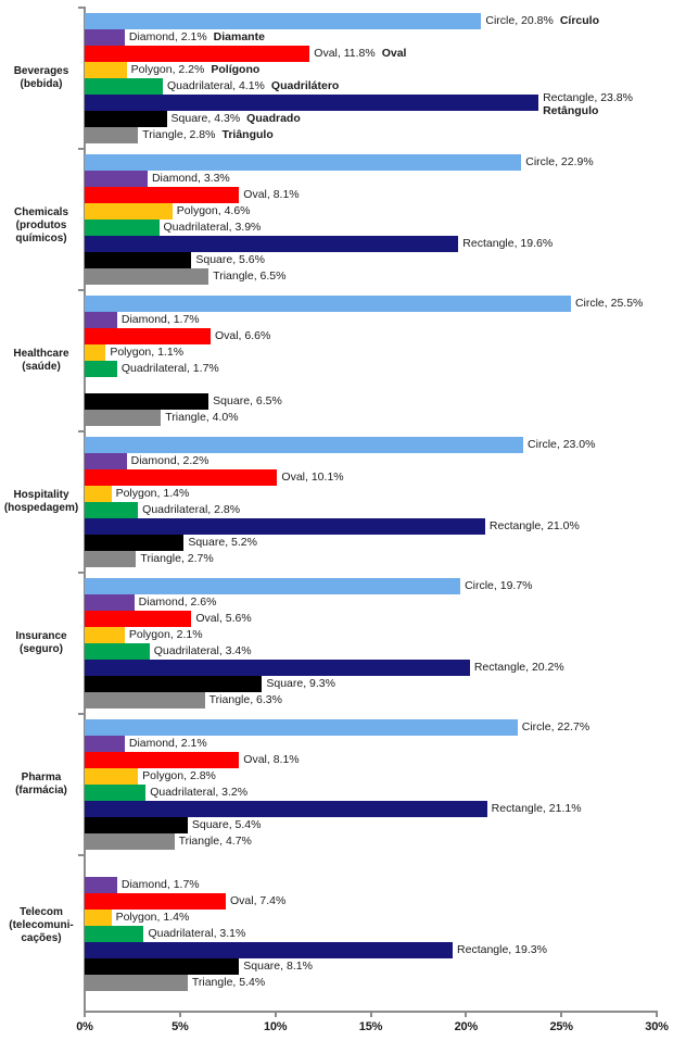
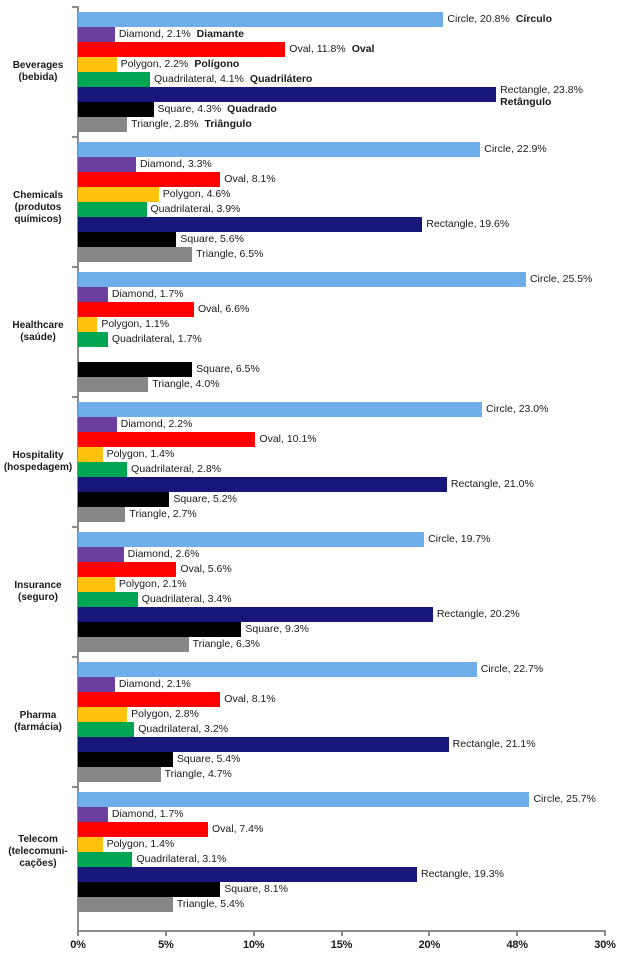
  0%
  5%
  10%
  15%
  20%
- 25%
+ 48%
  30%
  Beverages
  (bebida)
  Circle, 20.8% Círculo
  Diamond, 2.1% Diamante
  Oval, 11.8% Oval
  Polygon, 2.2% Polígono
  Quadrilateral, 4.1% Quadrilátero
  Rectangle, 23.8%
  Retângulo
  Square, 4.3% Quadrado
  Triangle, 2.8% Triângulo
  Chemicals
  (produtos químicos)
  Circle, 22.9%
  Diamond, 3.3%
  Oval, 8.1%
  Polygon, 4.6%
  Quadrilateral, 3.9%
  Rectangle, 19.6%
  Square, 5.6%
  Triangle, 6.5%
  Healthcare
  (saúde)
  Circle, 25.5%
  Diamond, 1.7%
  Oval, 6.6%
  Polygon, 1.1%
  Quadrilateral, 1.7%
  Square, 6.5%
  Triangle, 4.0%
  Hospitality
  (hospedagem)
  Circle, 23.0%
  Diamond, 2.2%
  Oval, 10.1%
  Polygon, 1.4%
  Quadrilateral, 2.8%
  Rectangle, 21.0%
  Square, 5.2%
  Triangle, 2.7%
  Insurance
  (seguro)
  Circle, 19.7%
  Diamond, 2.6%
  Oval, 5.6%
  Polygon, 2.1%
  Quadrilateral, 3.4%
  Rectangle, 20.2%
  Square, 9.3%
  Triangle, 6.3%
  Pharma
  (farmácia)
  Circle, 22.7%
  Diamond, 2.1%
  Oval, 8.1%
  Polygon, 2.8%
  Quadrilateral, 3.2%
  Rectangle, 21.1%
  Square, 5.4%
  Triangle, 4.7%
  Telecom
  (telecomuni-
  cações)
+ Circle, 25.7%
  Diamond, 1.7%
  Oval, 7.4%
  Polygon, 1.4%
  Quadrilateral, 3.1%
  Rectangle, 19.3%
  Square, 8.1%
  Triangle, 5.4%
